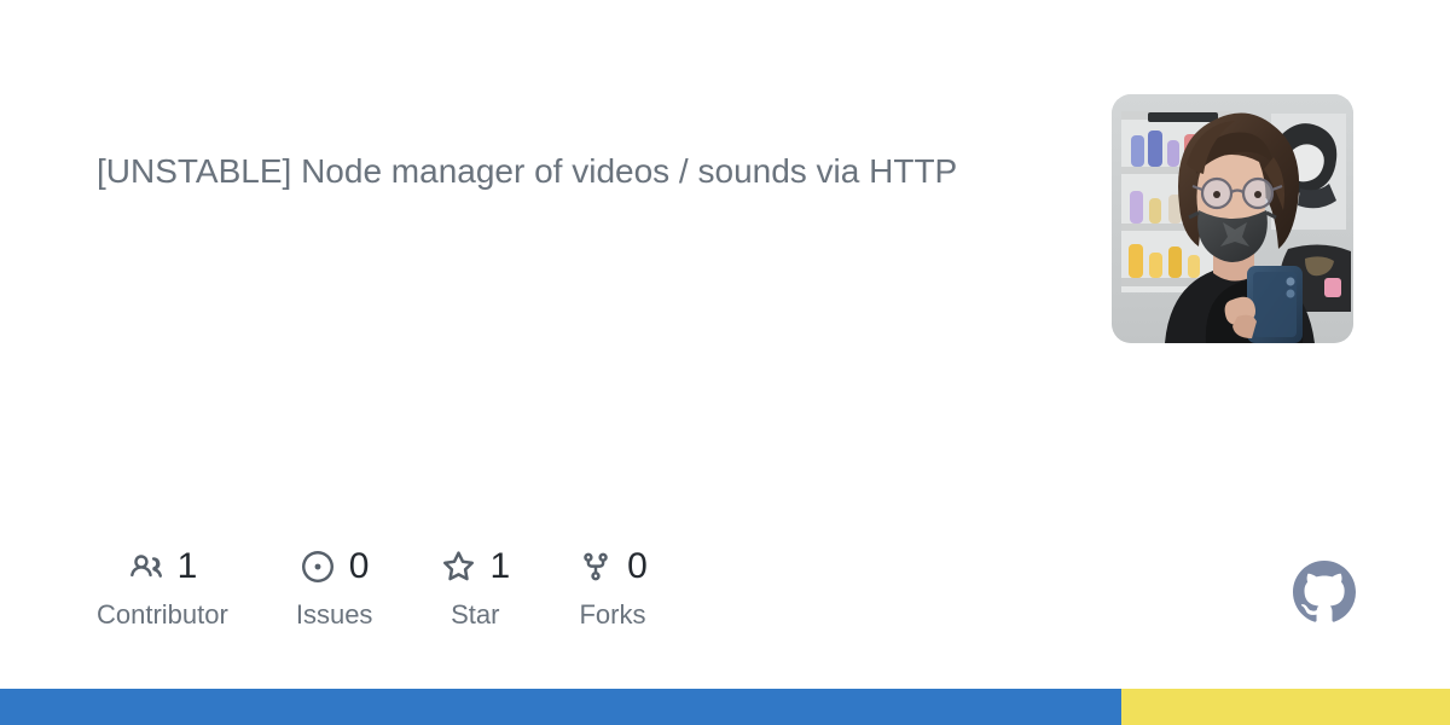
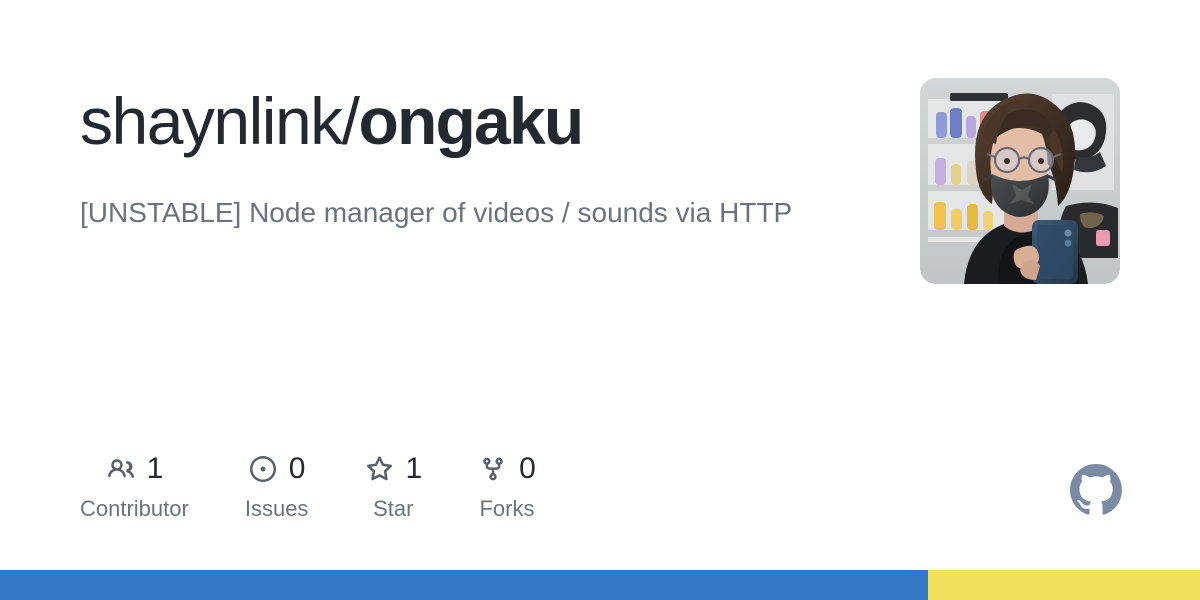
+ shaynlink/ongaku
  [UNSTABLE] Node manager of videos / sounds via HTTP
  1
  Contributor
  0
  Issues
  1
  Star
  0
  Forks
